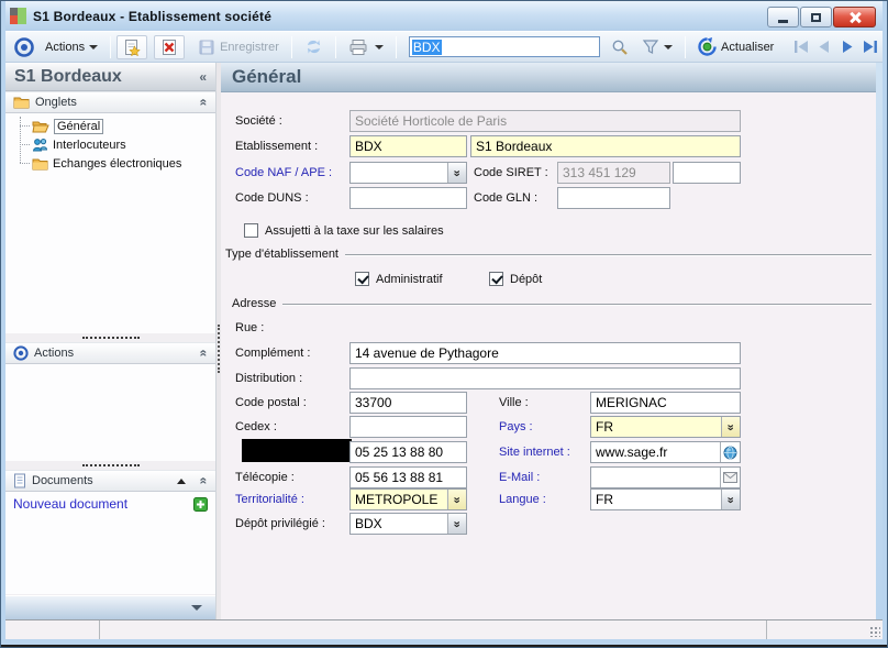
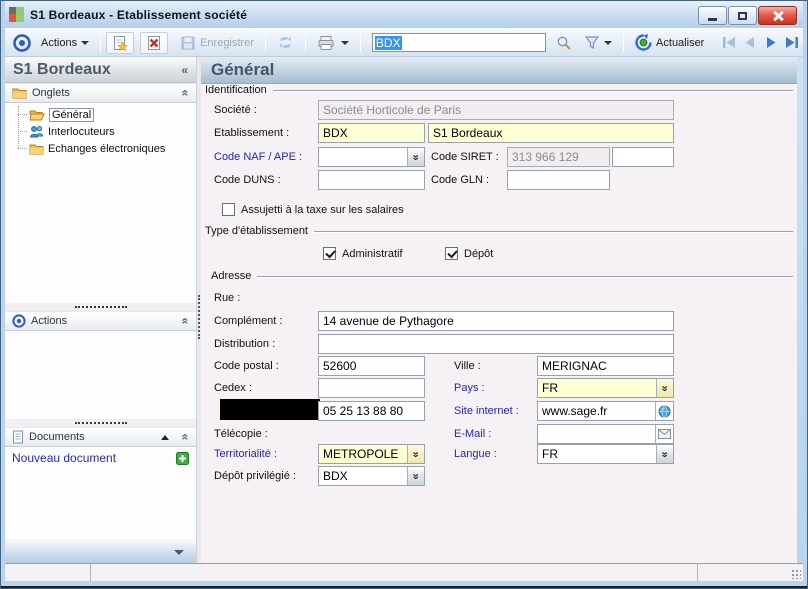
  S1 Bordeaux - Etablissement société
  Actions
  Enregistrer
  BDX
  Actualiser
  S1 Bordeaux
  «
  Onglets
  Général
  Interlocuteurs
  Echanges électroniques
  Actions
  Documents
  Nouveau document
  Général
+ Identification
  Société :
  Société Horticole de Paris
  Etablissement :
  BDX
  S1 Bordeaux
  Code NAF / APE :
  Code SIRET :
- 313 451 129
+ 313 966 129
  Code DUNS :
  Code GLN :
  Assujetti à la taxe sur les salaires
  Type d'établissement
  Administratif
  Dépôt
  Adresse
  Rue :
  Complément :
  14 avenue de Pythagore
  Distribution :
  Code postal :
- 33700
+ 52600
  Ville :
  MERIGNAC
  Cedex :
  Pays :
  FR
  05 25 13 88 80
  Site internet :
  www.sage.fr
  Télécopie :
- 05 56 13 88 81
  E-Mail :
  Territorialité :
  METROPOLE
  Langue :
  FR
  Dépôt privilégié :
  BDX
